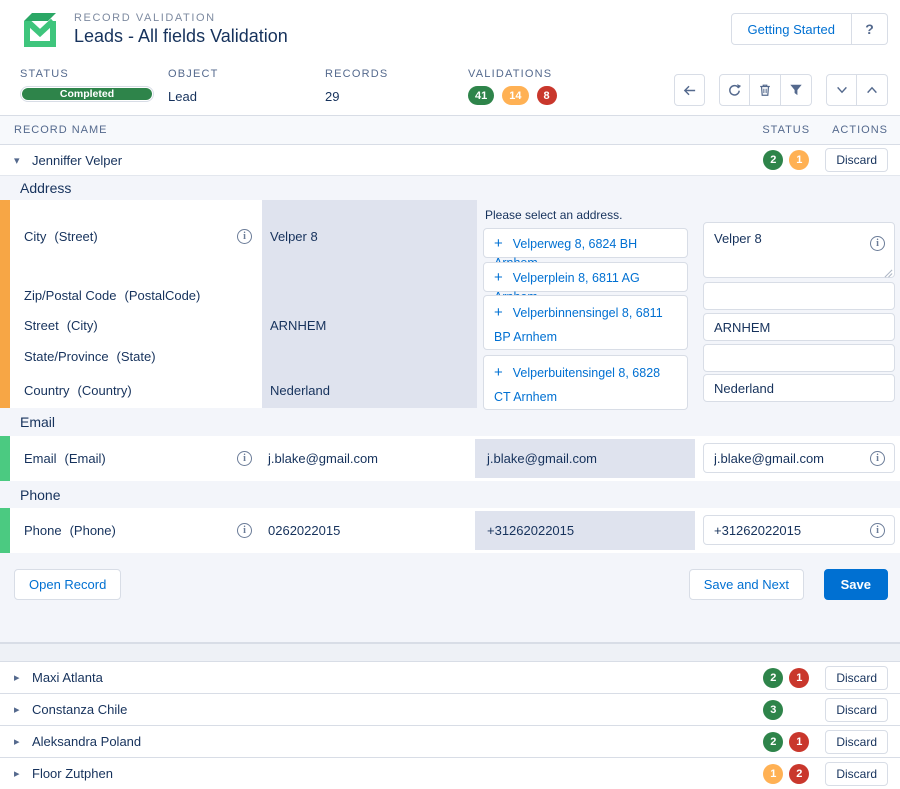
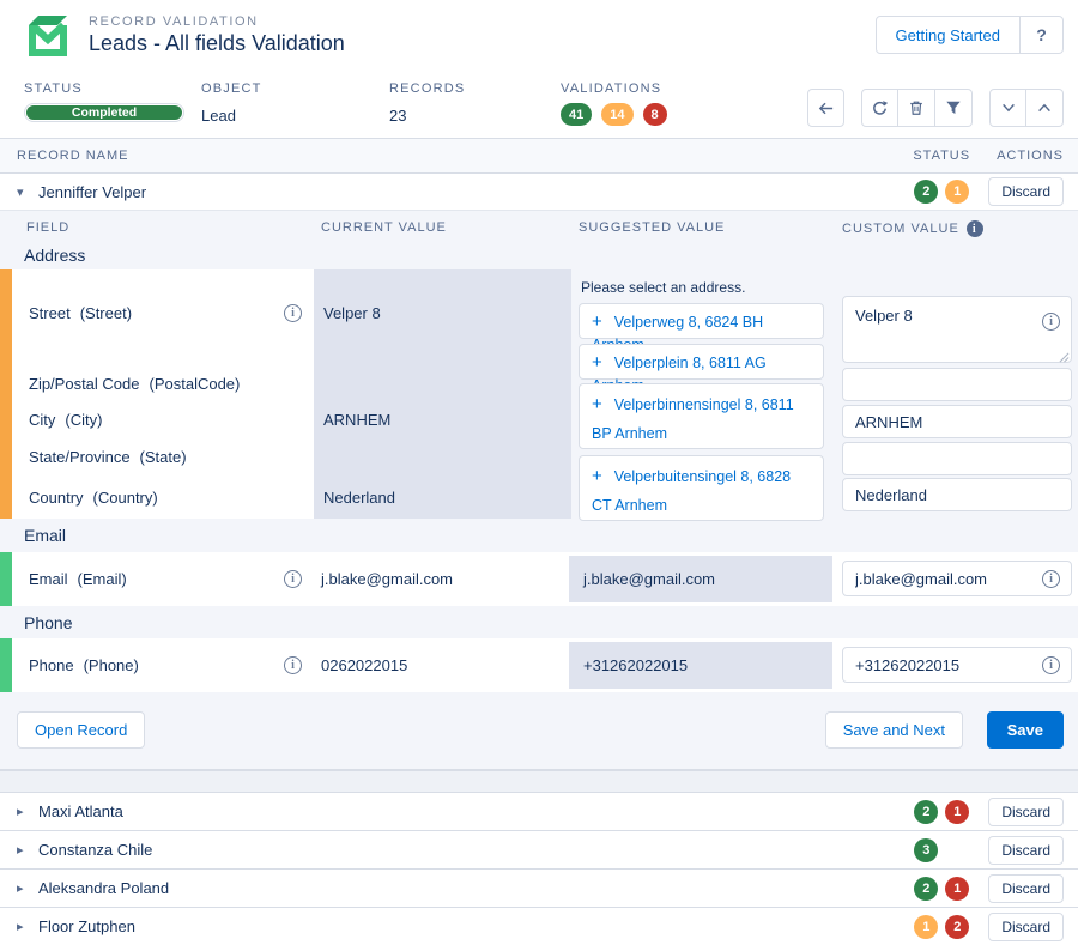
  RECORD VALIDATION
  Leads - All fields Validation
  Getting Started
  ?
  STATUS
  Completed
  OBJECT
  Lead
  RECORDS
- 29
+ 23
  VALIDATIONS
  41
  14
  8
  RECORD NAME
  STATUS
  ACTIONS
  Jenniffer Velper
  2
  1
  Discard
+ FIELD
+ CURRENT VALUE
+ SUGGESTED VALUE
+ CUSTOM VALUE
  Address
- City (Street)
+ Street (Street)
  Zip/Postal Code (PostalCode)
- Street (City)
+ City (City)
  State/Province (State)
  Country (Country)
  Velper 8
  ARNHEM
  Nederland
  Please select an address.
  Velperweg 8, 6824 BH
  Velperplein 8, 6811 AG
  Velperbinnensingel 8, 6811 BP Arnhem
  Velperbuitensingel 8, 6828 CT Arnhem
  Velper 8
  ARNHEM
  Nederland
  Email
  Email (Email)
  j.blake@gmail.com
  j.blake@gmail.com
  j.blake@gmail.com
  Phone
  Phone (Phone)
  0262022015
  +31262022015
  +31262022015
  Open Record
  Save and Next
  Save
  Maxi Atlanta
  2
  1
  Discard
  Constanza Chile
  3
  Discard
  Aleksandra Poland
  2
  1
  Discard
  Floor Zutphen
  1
  2
  Discard
